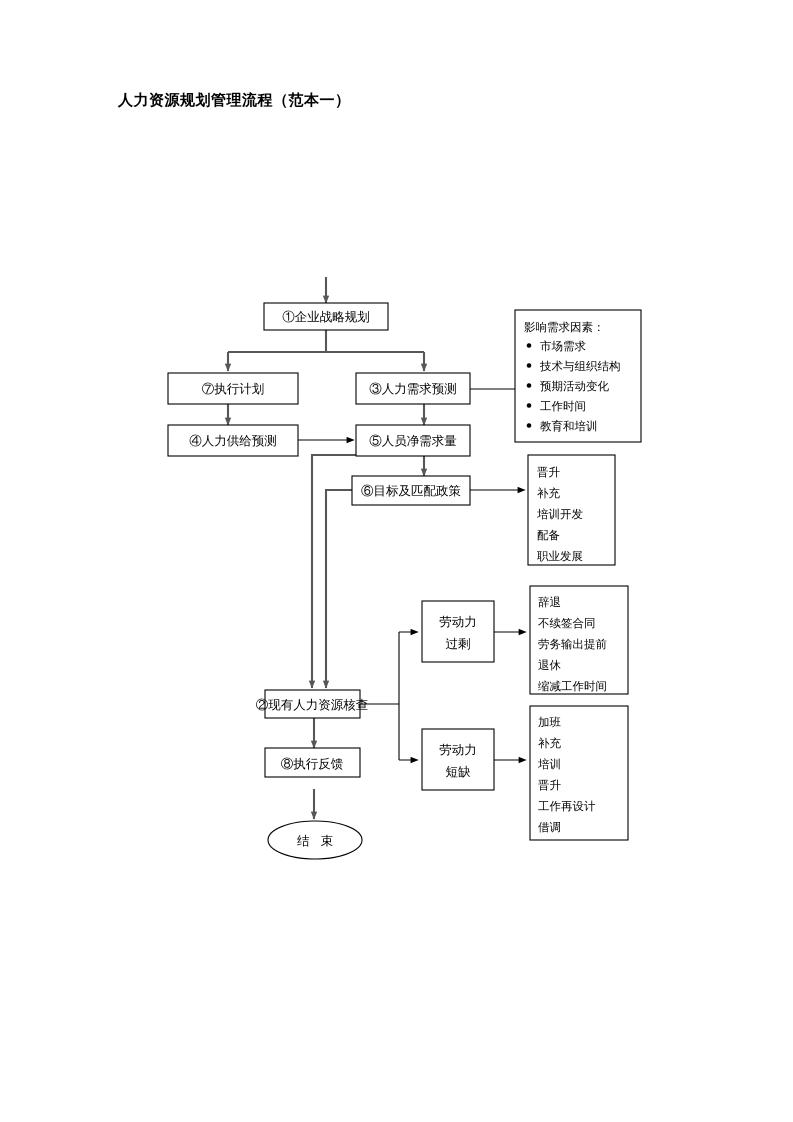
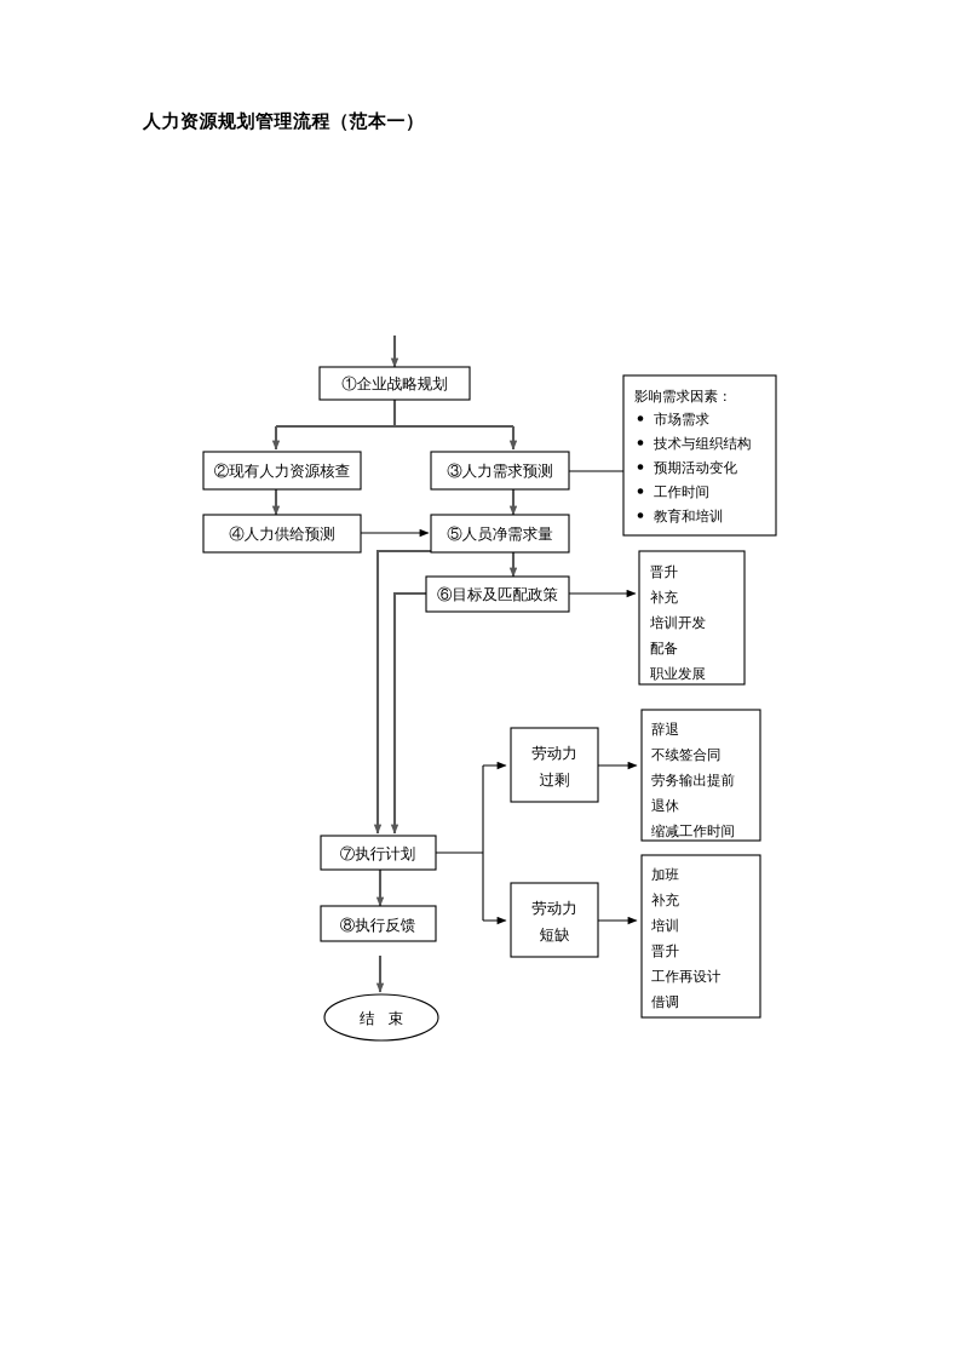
  人力资源规划管理流程（范本一）
  ①企业战略规划
- ⑦执行计划
+ ②现有人力资源核查
  ③人力需求预测
  ④人力供给预测
  ⑤人员净需求量
  ⑥目标及匹配政策
- ②现有人力资源核查
+ ⑦执行计划
  ⑧执行反馈
  结 束
  劳动力
  过剩
  劳动力
  短缺
  影响需求因素：
  市场需求
  技术与组织结构
  预期活动变化
  工作时间
  教育和培训
  晋升
  补充
  培训开发
  配备
  职业发展
  辞退
  不续签合同
  劳务输出提前
  退休
  缩减工作时间
  加班
  补充
  培训
  晋升
  工作再设计
  借调
